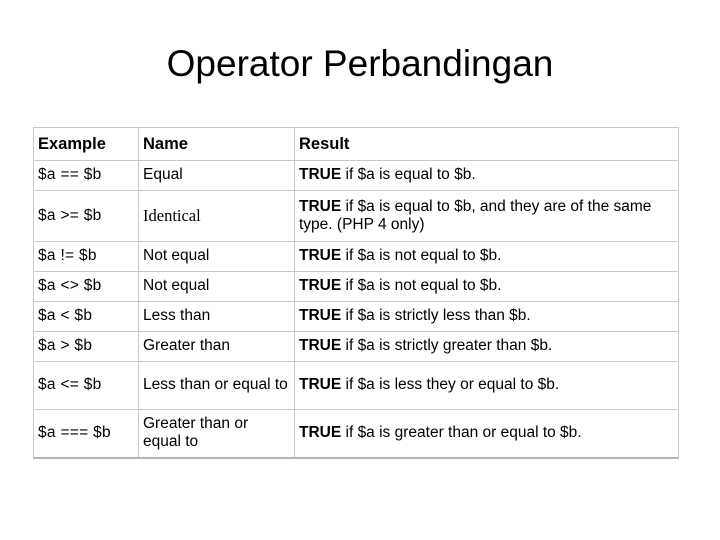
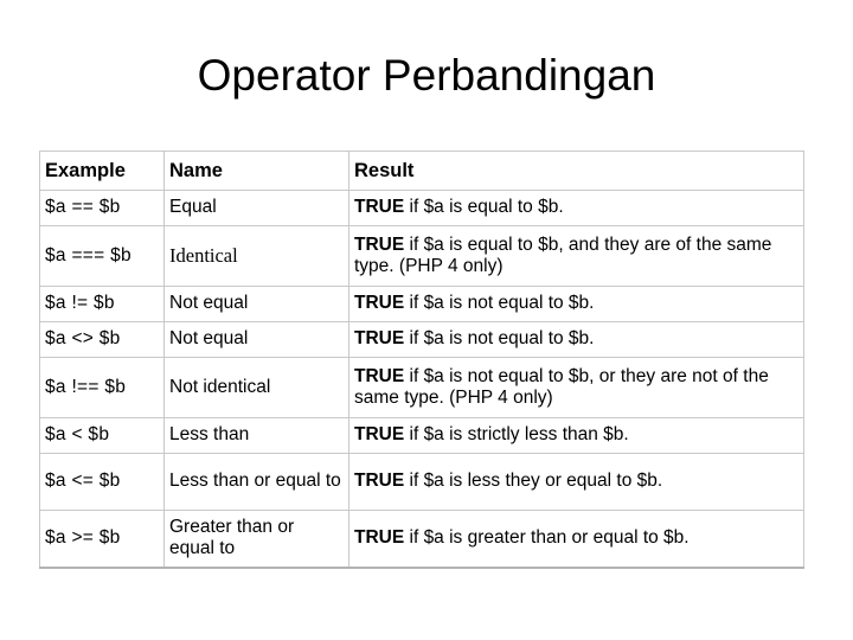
  Operator Perbandingan
  Example	Name	Result
  $a == $b	Equal	TRUE if $a is equal to $b.
- $a >= $b	Identical	TRUE if $a is equal to $b, and they are of the same type. (PHP 4 only)
+ $a === $b	Identical	TRUE if $a is equal to $b, and they are of the same type. (PHP 4 only)
  $a != $b	Not equal	TRUE if $a is not equal to $b.
  $a <> $b	Not equal	TRUE if $a is not equal to $b.
+ $a !== $b	Not identical	TRUE if $a is not equal to $b, or they are not of the same type. (PHP 4 only)
  $a < $b	Less than	TRUE if $a is strictly less than $b.
- $a > $b	Greater than	TRUE if $a is strictly greater than $b.
  $a <= $b	Less than or equal to	TRUE if $a is less they or equal to $b.
- $a === $b	Greater than or equal to	TRUE if $a is greater than or equal to $b.
+ $a >= $b	Greater than or equal to	TRUE if $a is greater than or equal to $b.
